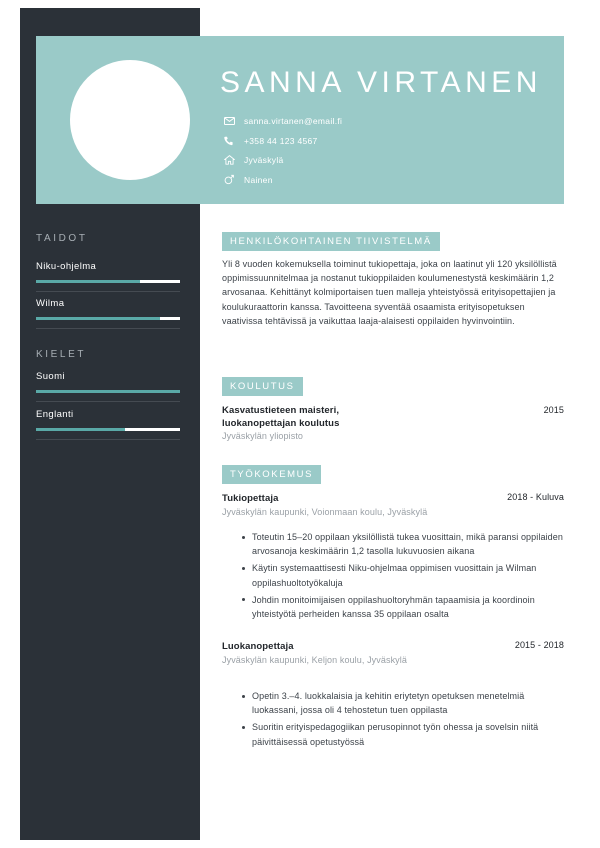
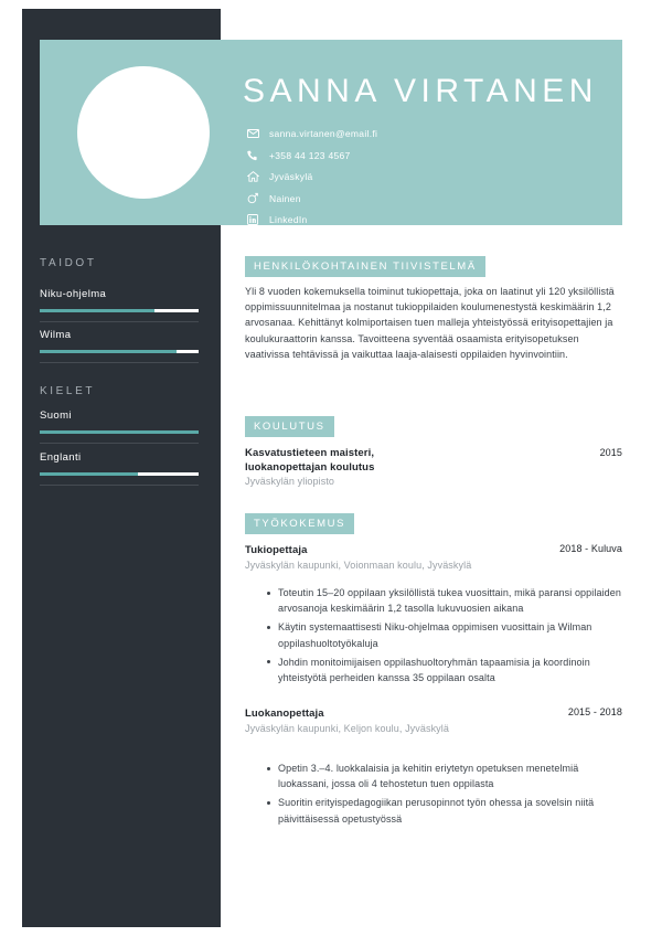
  SANNA VIRTANEN
  sanna.virtanen@email.fi
  +358 44 123 4567
  Jyväskylä
  Nainen
+ LinkedIn
  TAIDOT
  Niku-ohjelma
  Wilma
  KIELET
  Suomi
  Englanti
  HENKILÖKOHTAINEN TIIVISTELMÄ
  Yli 8 vuoden kokemuksella toiminut tukiopettaja, joka on laatinut yli 120 yksilöllistä oppimissuunnitelmaa ja nostanut tukioppilaiden koulumenestystä keskimäärin 1,2 arvosanaa. Kehittänyt kolmiportaisen tuen malleja yhteistyössä erityisopettajien ja koulukuraattorin kanssa. Tavoitteena syventää osaamista erityisopetuksen vaativissa tehtävissä ja vaikuttaa laaja-alaisesti oppilaiden hyvinvointiin.
  KOULUTUS
  Kasvatustieteen maisteri,
  luokanopettajan koulutus
  2015
  Jyväskylän yliopisto
  TYÖKOKEMUS
  Tukiopettaja
  2018 - Kuluva
  Jyväskylän kaupunki, Voionmaan koulu, Jyväskylä
  Toteutin 15–20 oppilaan yksilöllistä tukea vuosittain, mikä paransi oppilaiden arvosanoja keskimäärin 1,2 tasolla lukuvuosien aikana
  Käytin systemaattisesti Niku-ohjelmaa oppimisen vuosittain ja Wilman oppilashuoltotyökaluja
  Johdin monitoimijaisen oppilashuoltoryhmän tapaamisia ja koordinoin yhteistyötä perheiden kanssa 35 oppilaan osalta
  Luokanopettaja
  2015 - 2018
  Jyväskylän kaupunki, Keljon koulu, Jyväskylä
  Opetin 3.–4. luokkalaisia ja kehitin eriytetyn opetuksen menetelmiä luokassani, jossa oli 4 tehostetun tuen oppilasta
  Suoritin erityispedagogiikan perusopinnot työn ohessa ja sovelsin niitä päivittäisessä opetustyössä
